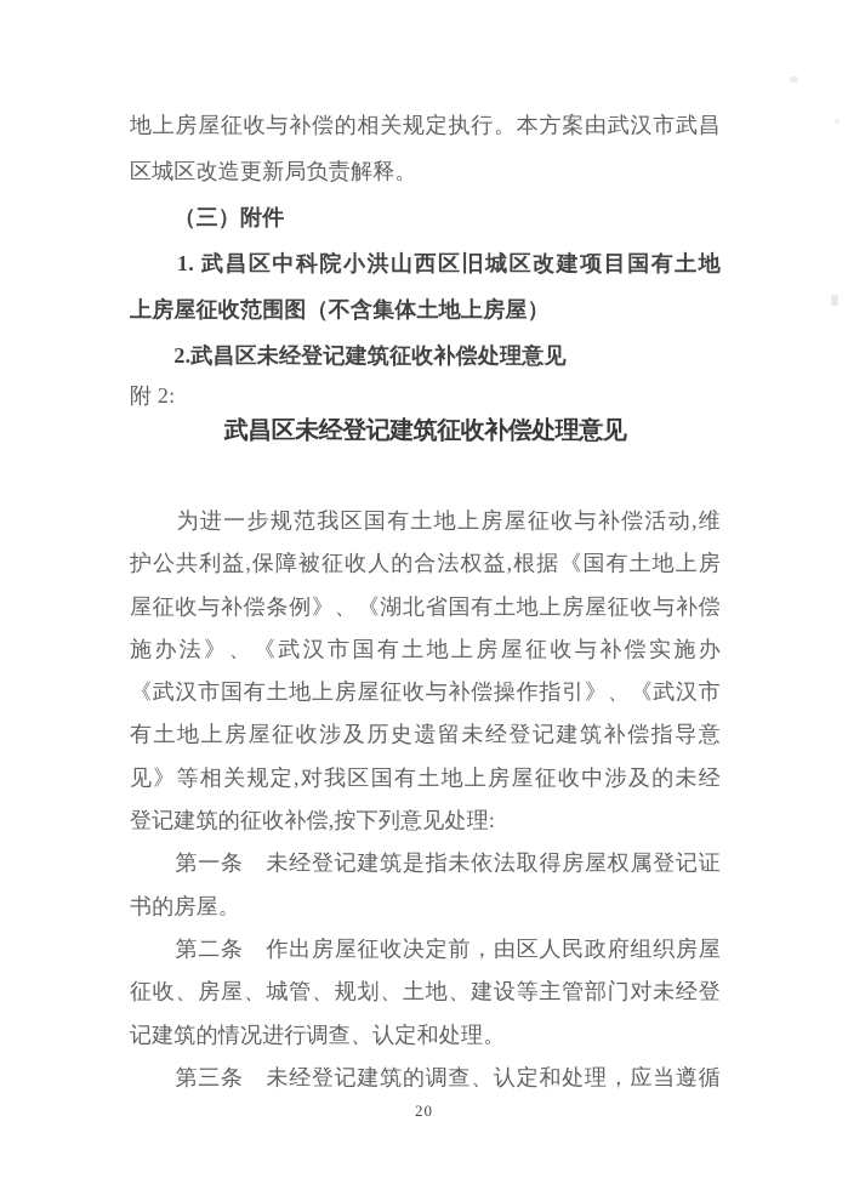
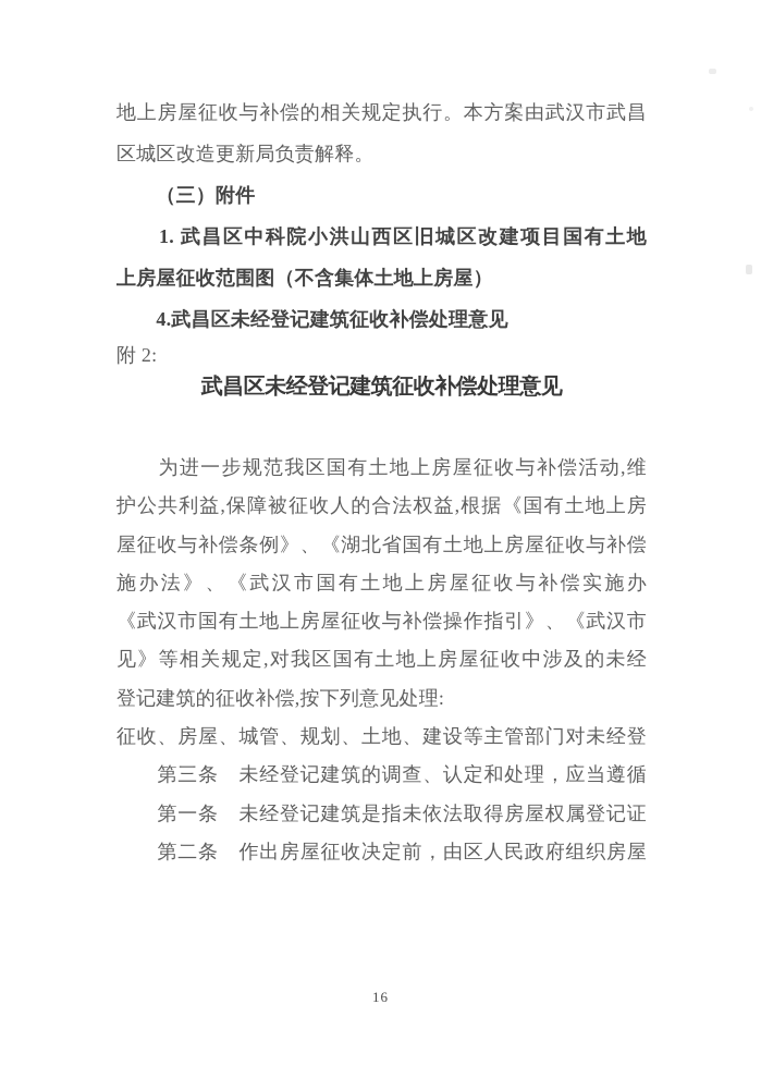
  地上房屋征收与补偿的相关规定执行。本方案由武汉市武昌
  区城区改造更新局负责解释。
  （三）附件
  1. 武昌区中科院小洪山西区旧城区改建项目国有土地
  上房屋征收范围图（不含集体土地上房屋）
- 2.武昌区未经登记建筑征收补偿处理意见
+ 4.武昌区未经登记建筑征收补偿处理意见
  附 2:
  武昌区未经登记建筑征收补偿处理意见
  为进一步规范我区国有土地上房屋征收与补偿活动,维
  护公共利益,保障被征收人的合法权益,根据《国有土地上房
  屋征收与补偿条例》、《湖北省国有土地上房屋征收与补偿
  施办法》、《武汉市国有土地上房屋征收与补偿实施办
  《武汉市国有土地上房屋征收与补偿操作指引》、《武汉市
- 有土地上房屋征收涉及历史遗留未经登记建筑补偿指导意
  见》等相关规定,对我区国有土地上房屋征收中涉及的未经
  登记建筑的征收补偿,按下列意见处理:
- 第一条 未经登记建筑是指未依法取得房屋权属登记证
+ 征收、房屋、城管、规划、土地、建设等主管部门对未经登
- 书的房屋。
- 第二条 作出房屋征收决定前，由区人民政府组织房屋
+ 第三条 未经登记建筑的调查、认定和处理，应当遵循
- 征收、房屋、城管、规划、土地、建设等主管部门对未经登
+ 第一条 未经登记建筑是指未依法取得房屋权属登记证
- 记建筑的情况进行调查、认定和处理。
- 第三条 未经登记建筑的调查、认定和处理，应当遵循
+ 第二条 作出房屋征收决定前，由区人民政府组织房屋
- 20
+ 16
